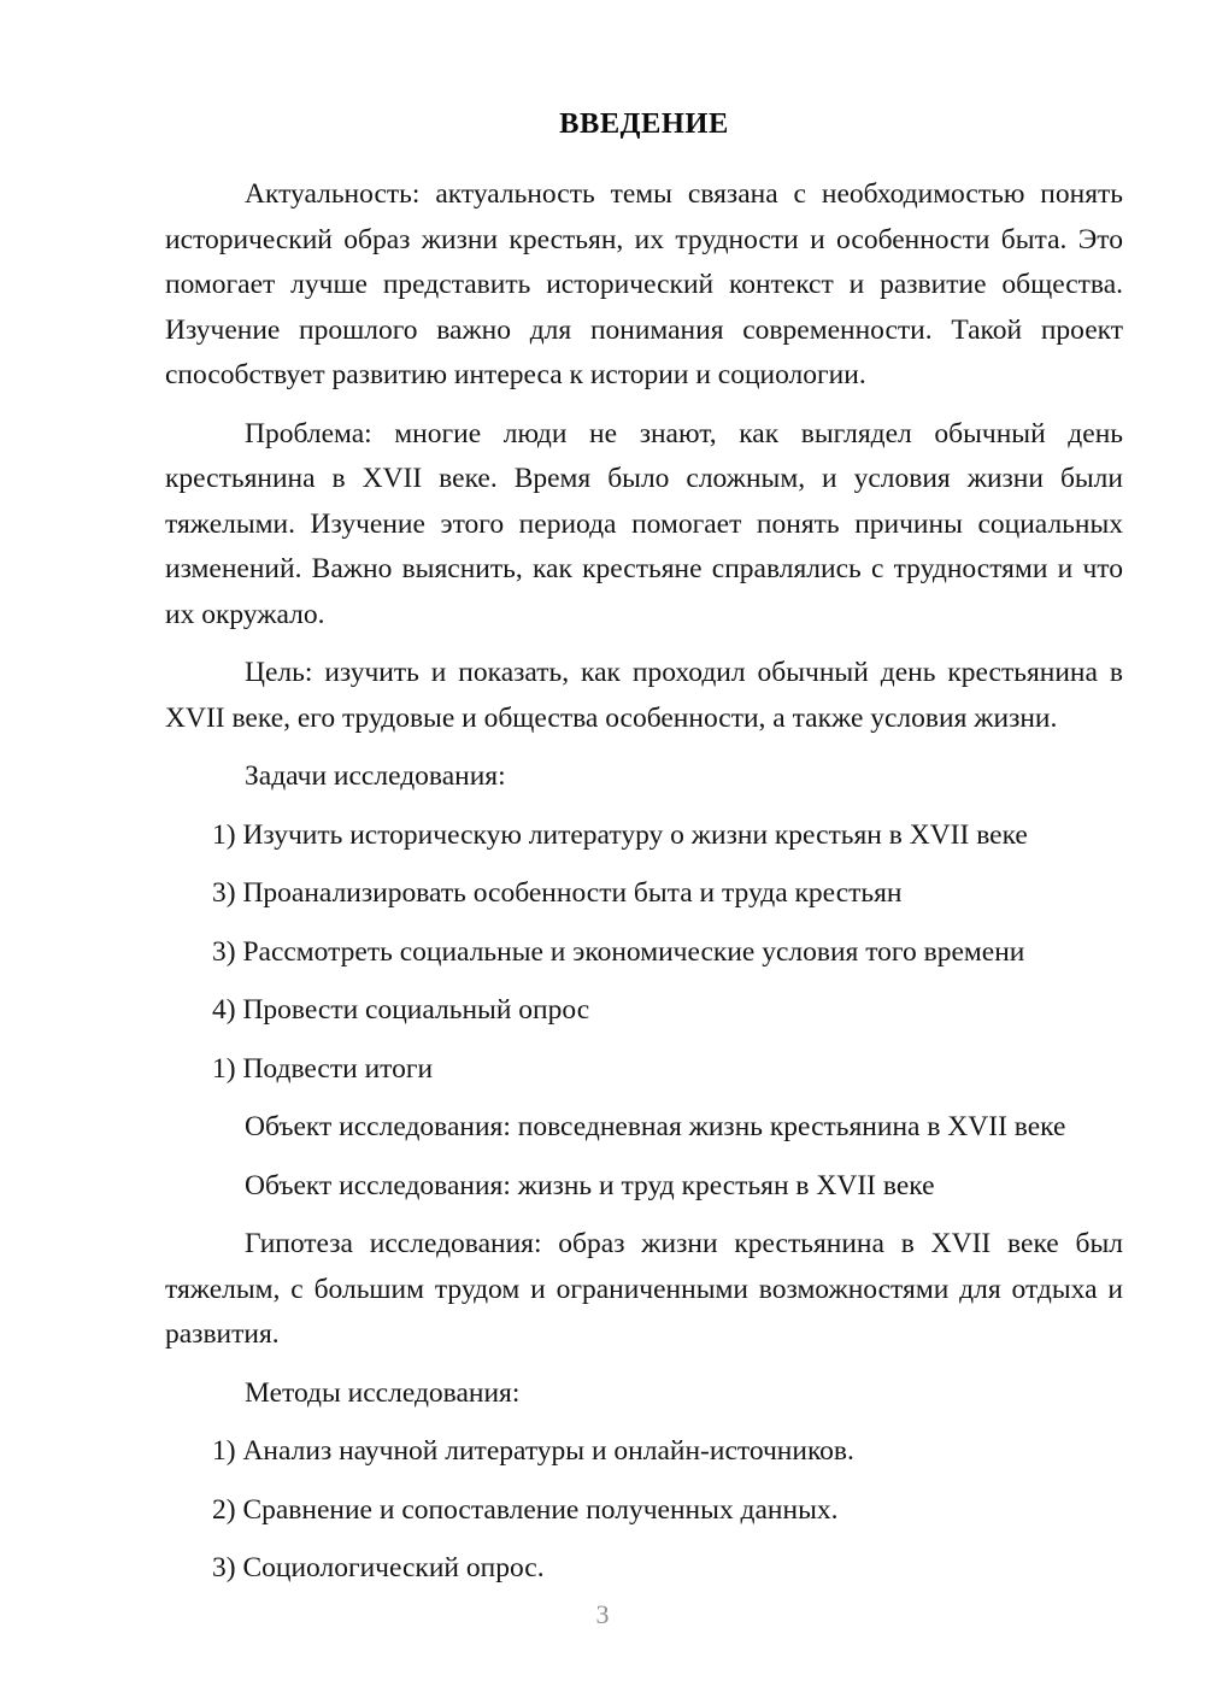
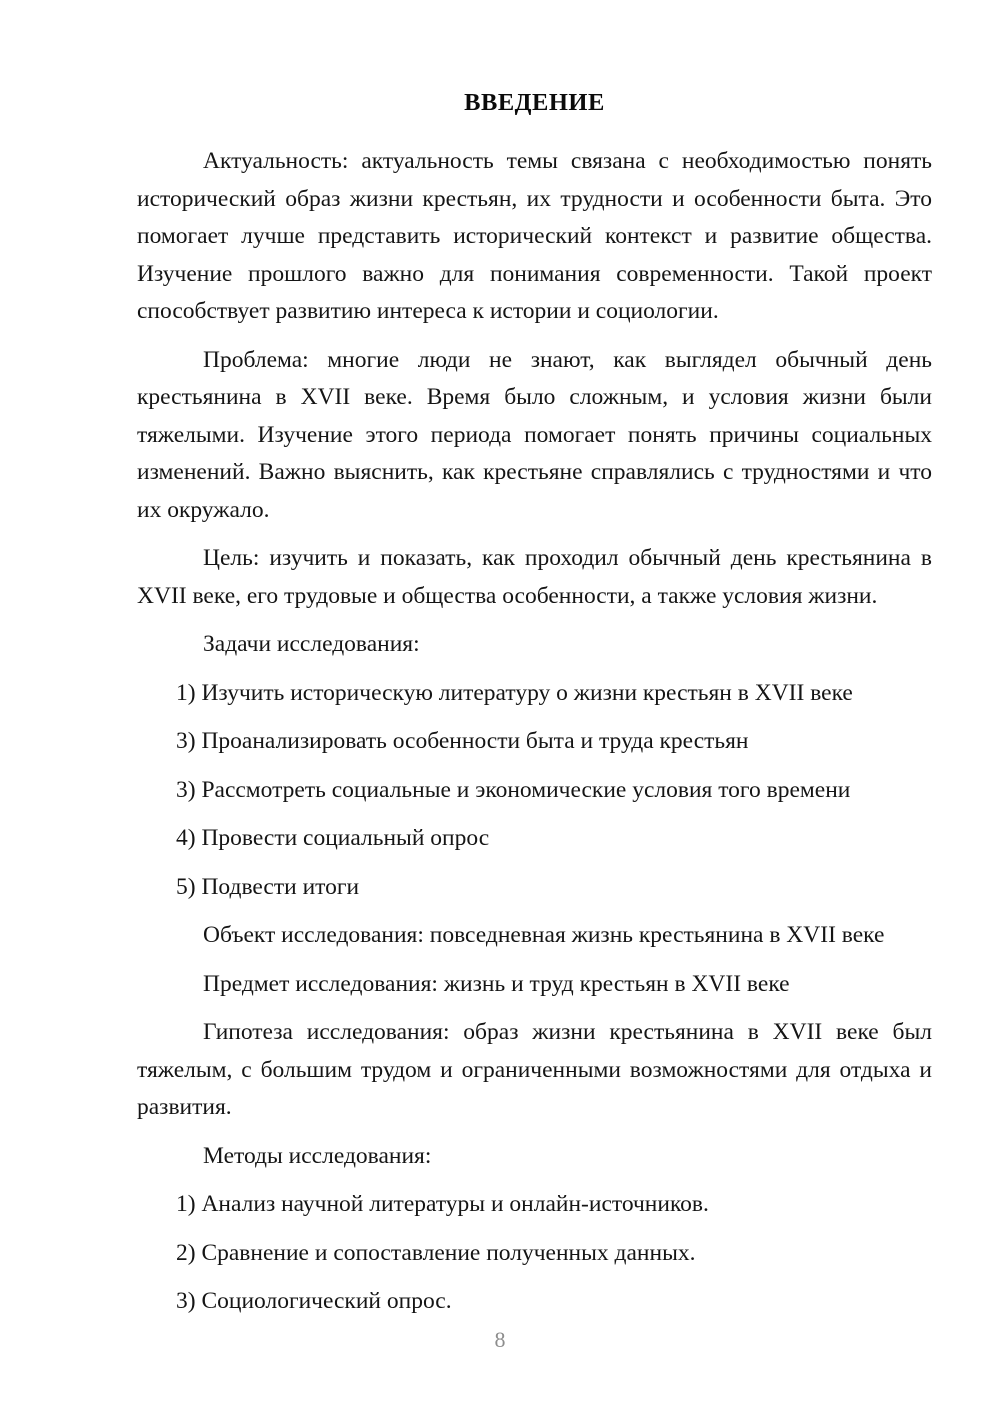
  ВВЕДЕНИЕ
  Актуальность: актуальность темы связана с необходимостью понять исторический образ жизни крестьян, их трудности и особенности быта. Это помогает лучше представить исторический контекст и развитие общества. Изучение прошлого важно для понимания современности. Такой проект способствует развитию интереса к истории и социологии.
  Проблема: многие люди не знают, как выглядел обычный день крестьянина в XVII веке. Время было сложным, и условия жизни были тяжелыми. Изучение этого периода помогает понять причины социальных изменений. Важно выяснить, как крестьяне справлялись с трудностями и что их окружало.
  Цель: изучить и показать, как проходил обычный день крестьянина в XVII веке, его трудовые и общества особенности, а также условия жизни.
  Задачи исследования:
  1) Изучить историческую литературу о жизни крестьян в XVII веке
  3) Проанализировать особенности быта и труда крестьян
  3) Рассмотреть социальные и экономические условия того времени
  4) Провести социальный опрос
- 1) Подвести итоги
+ 5) Подвести итоги
  Объект исследования: повседневная жизнь крестьянина в XVII веке
- Объект исследования: жизнь и труд крестьян в XVII веке
+ Предмет исследования: жизнь и труд крестьян в XVII веке
  Гипотеза исследования: образ жизни крестьянина в XVII веке был тяжелым, с большим трудом и ограниченными возможностями для отдыха и развития.
  Методы исследования:
  1) Анализ научной литературы и онлайн-источников.
  2) Сравнение и сопоставление полученных данных.
  3) Социологический опрос.
- 3
+ 8
